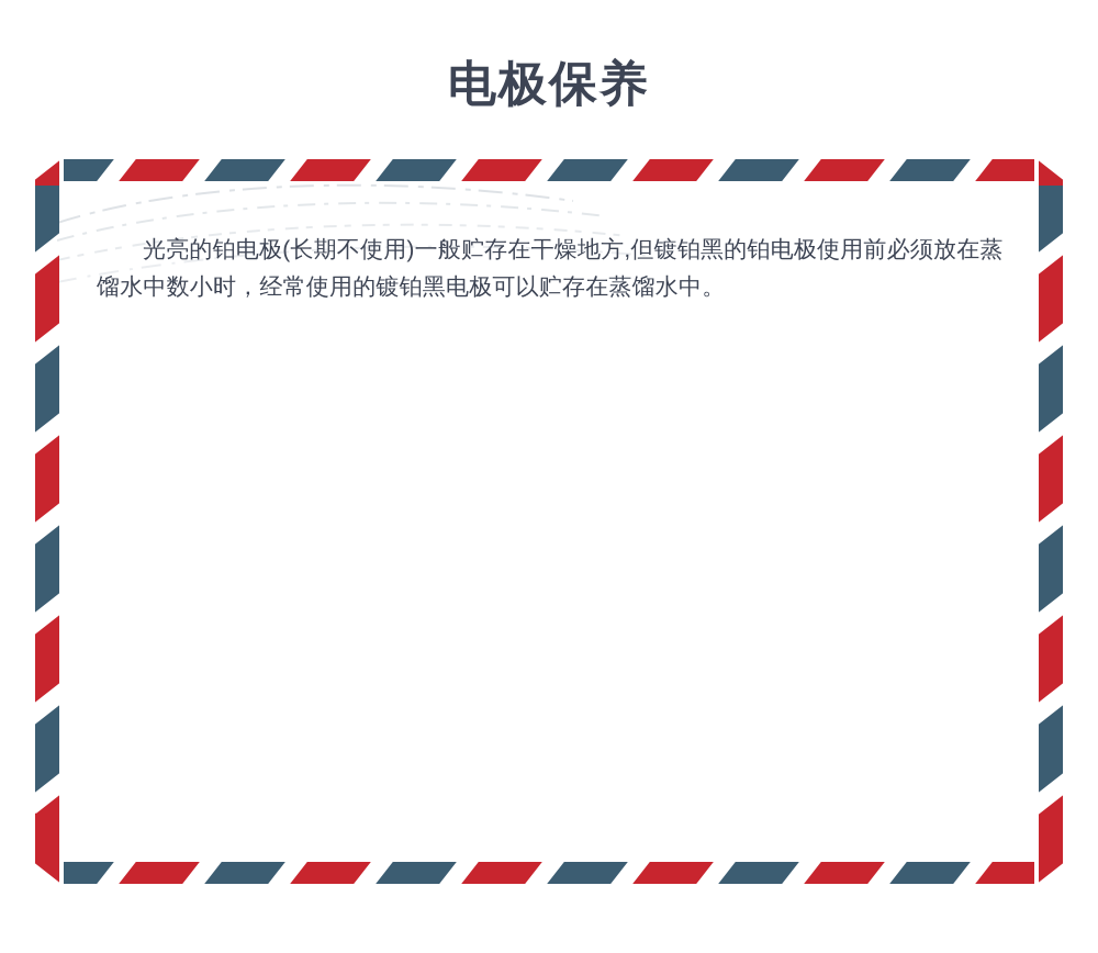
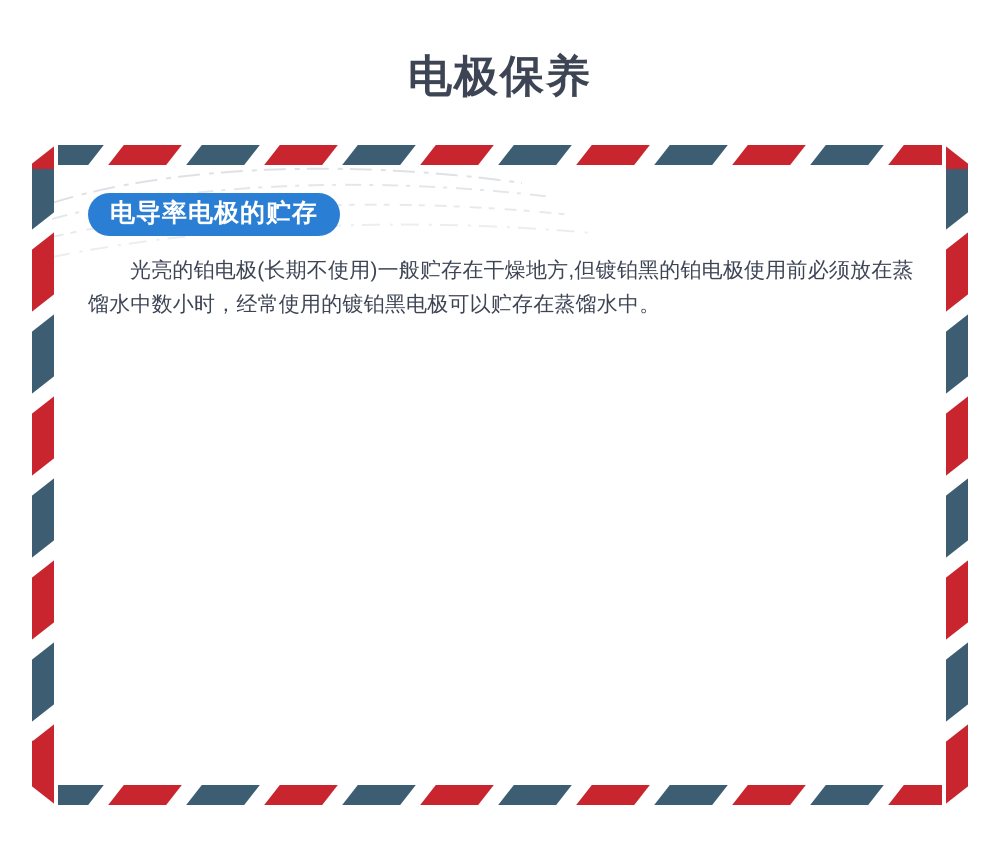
  电极保养
+ 电导率电极的贮存
  光亮的铂电极(长期不使用)一般贮存在干燥地方,但镀铂黑的铂电极使用前必须放在蒸馏水中数小时，经常使用的镀铂黑电极可以贮存在蒸馏水中。
